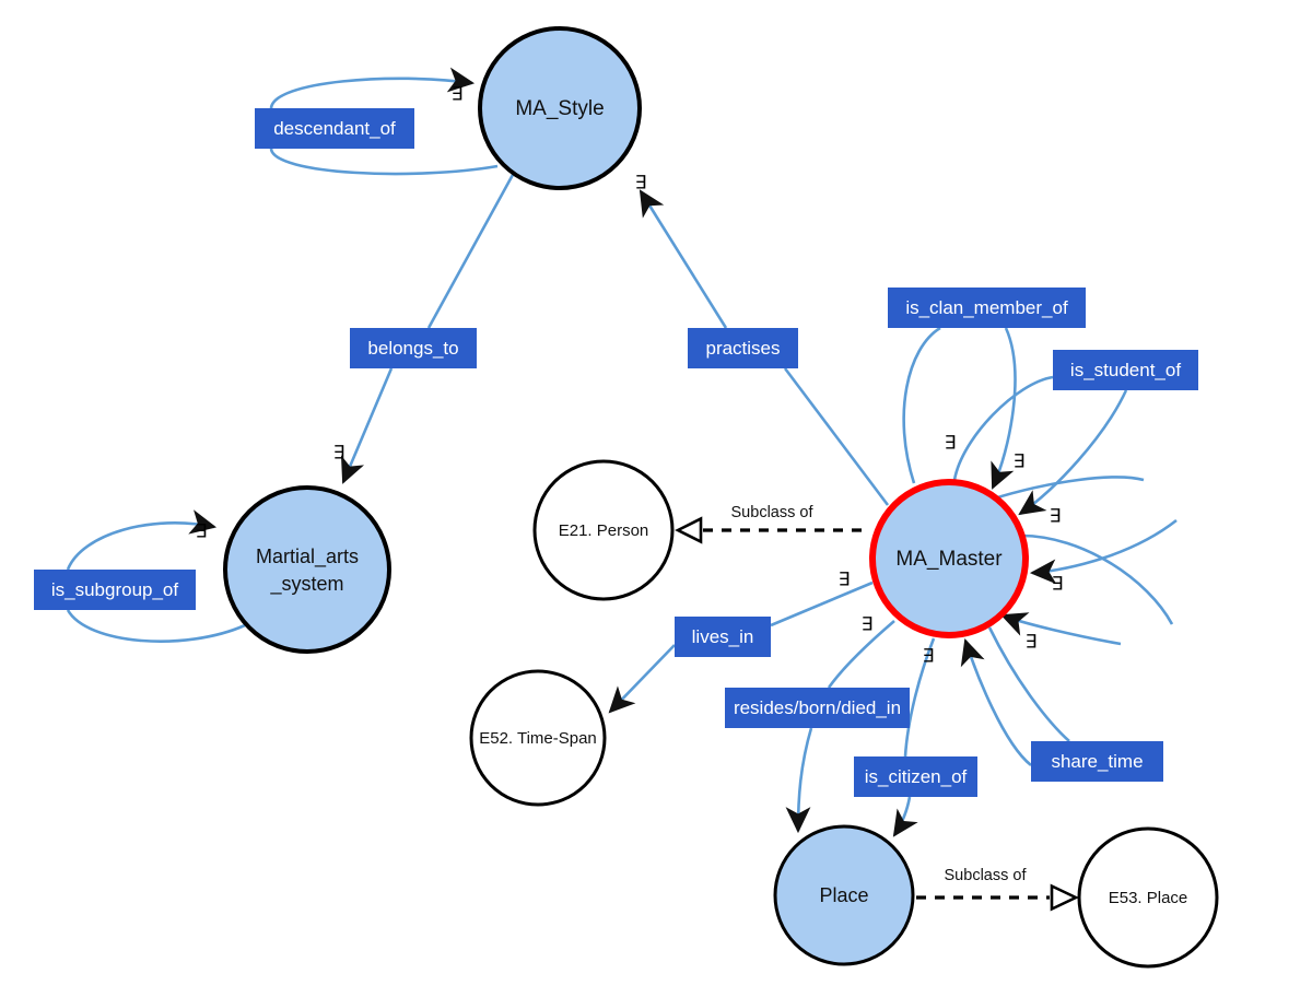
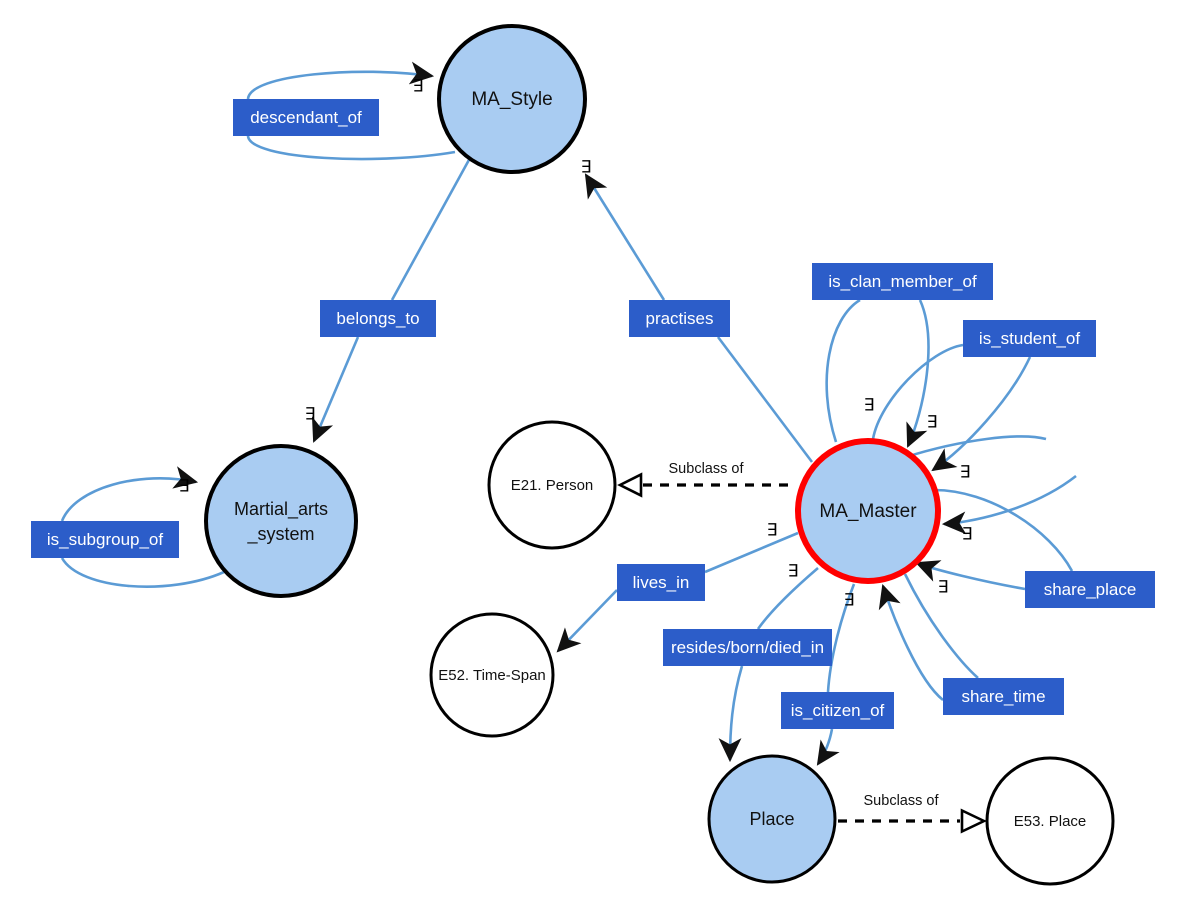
  ∃
  ∃
  ∃
  ∃
  ∃
  ∃
  ∃
  ∃
  ∃
  ∃
  ∃
  ∃
  MA_Style
  Martial_arts
  _system
  MA_Master
  E21. Person
  E52. Time-Span
  Place
  E53. Place
  Subclass of
  Subclass of
  descendant_of
  belongs_to
  practises
  is_subgroup_of
  is_clan_member_of
  is_student_of
+ share_place
  share_time
  lives_in
  resides/born/died_in
  is_citizen_of
